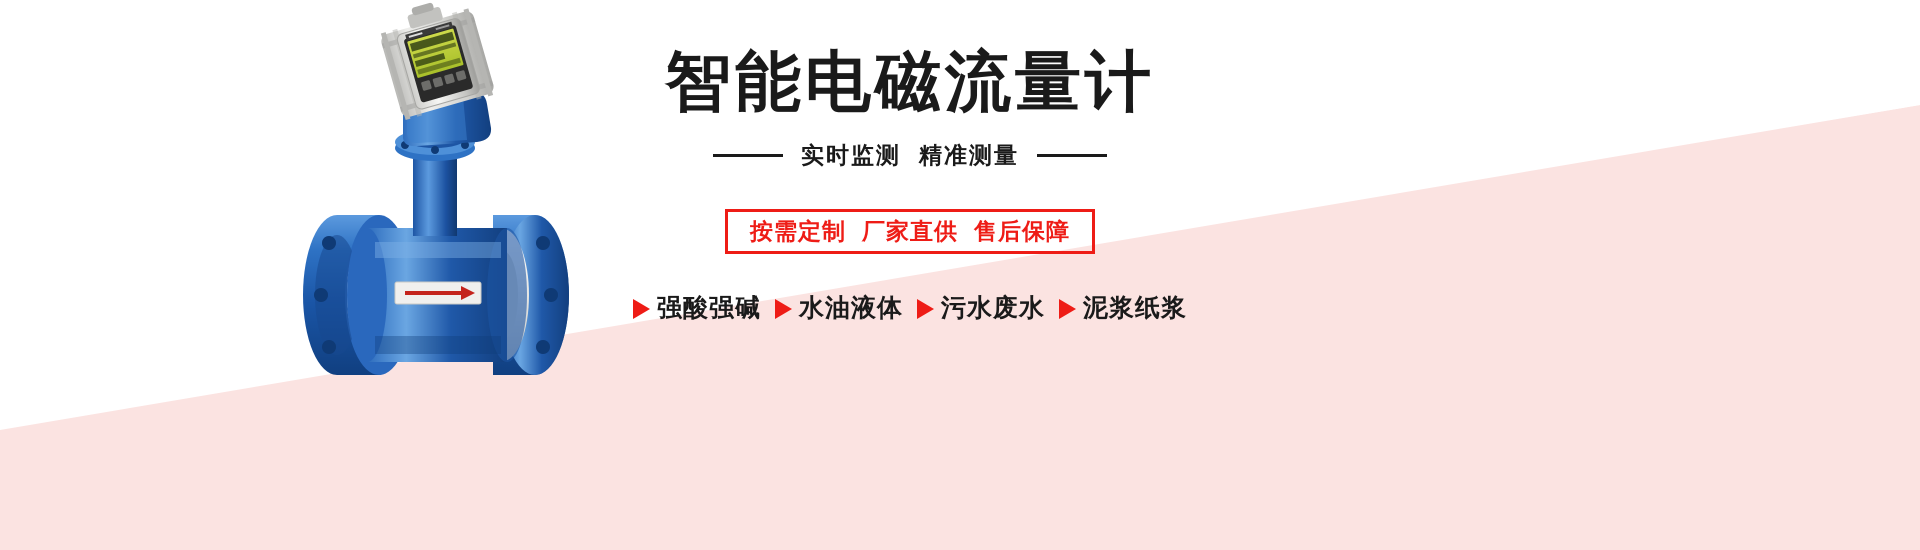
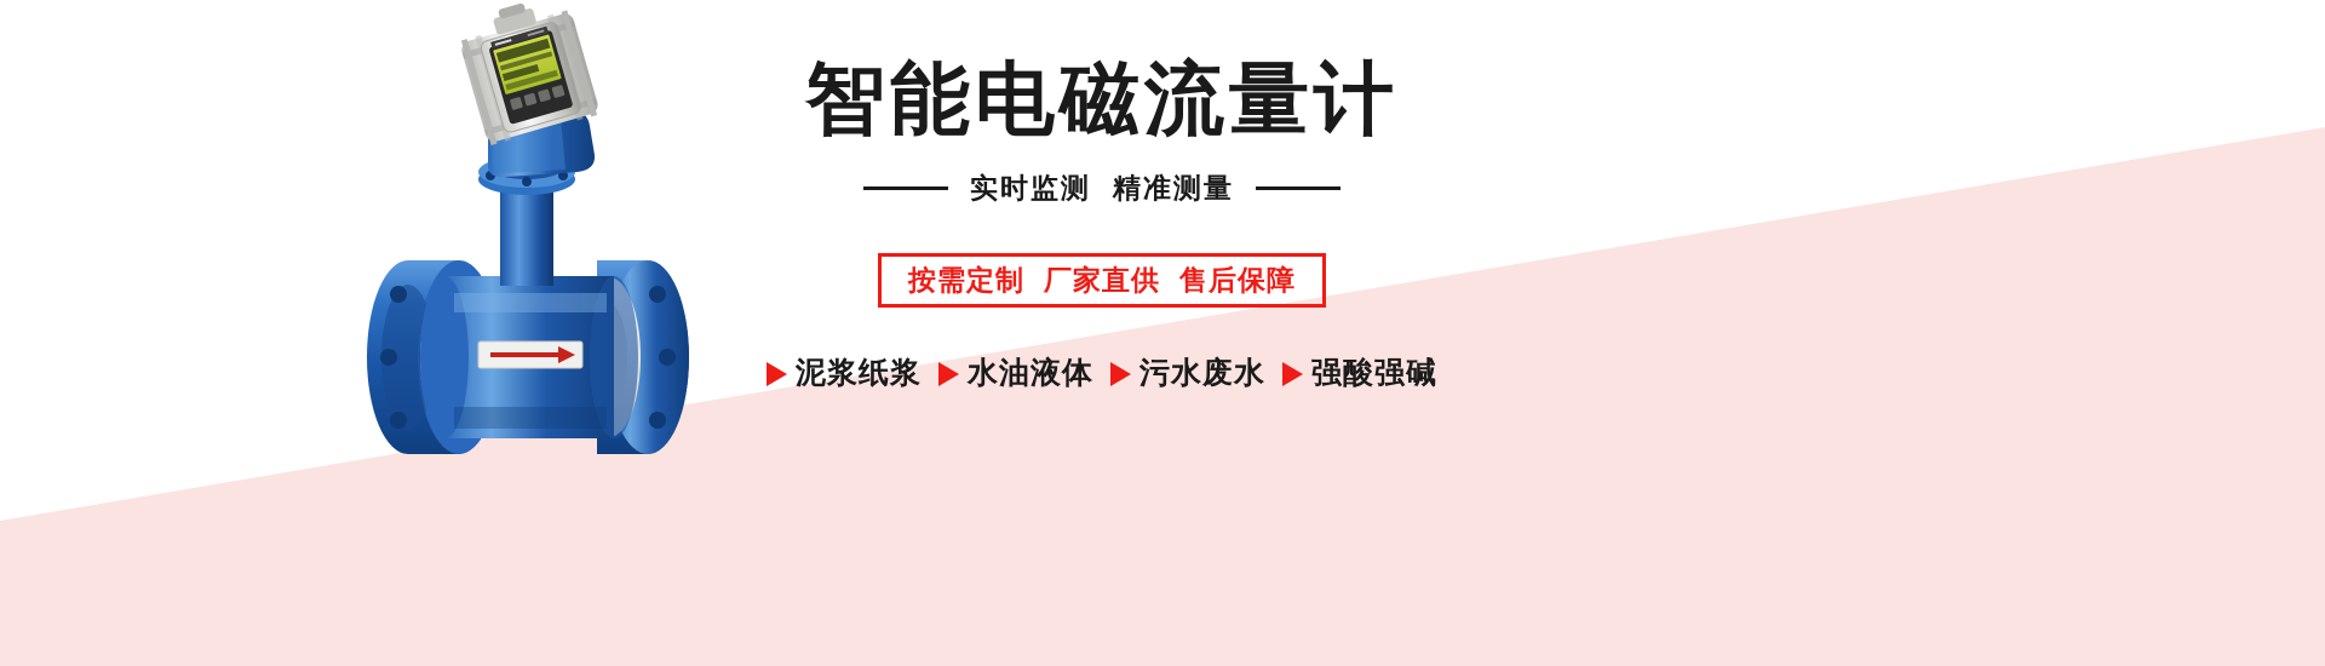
  智能电磁流量计
  实时监测 精准测量
  按需定制 厂家直供 售后保障
- 强酸强碱
+ 泥浆纸浆
  水油液体
  污水废水
- 泥浆纸浆
+ 强酸强碱
